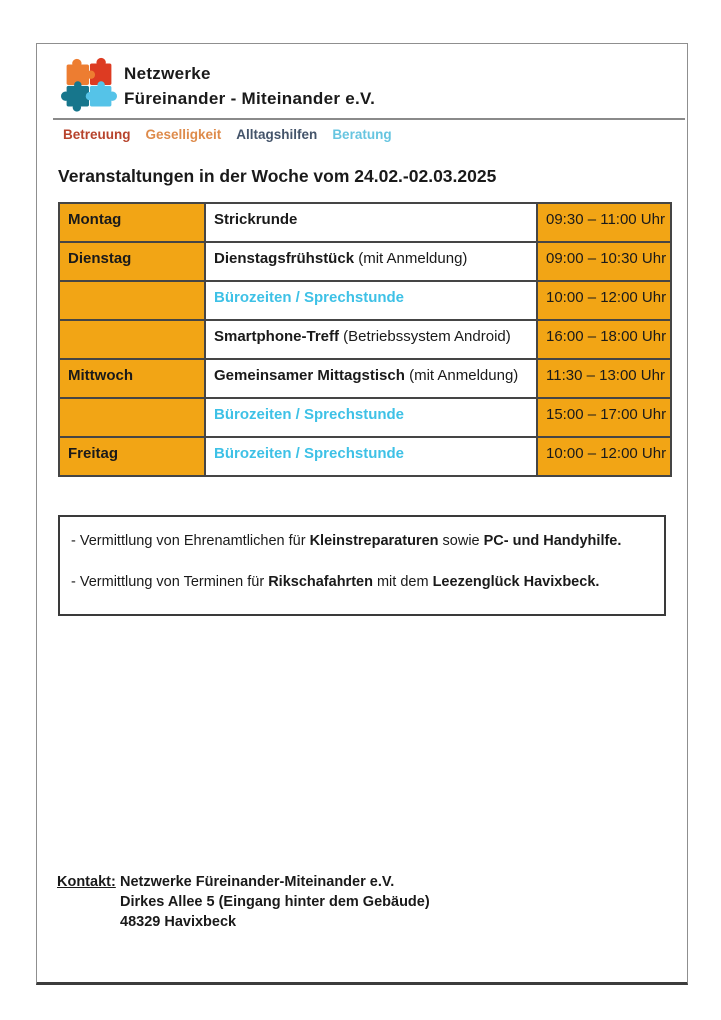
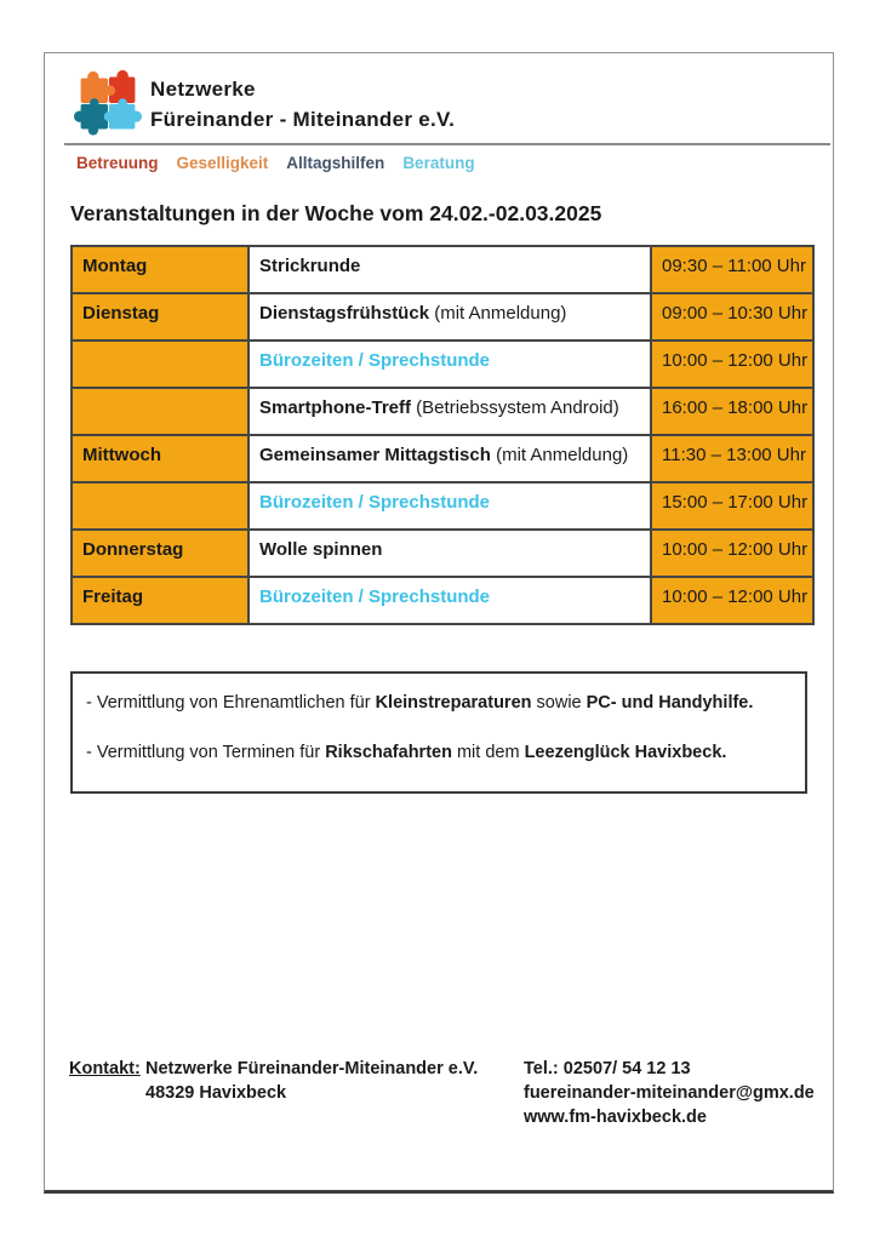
  Netzwerke
  Füreinander - Miteinander e.V.
  Betreuung
  Geselligkeit
  Alltagshilfen
  Beratung
  Veranstaltungen in der Woche vom 24.02.-02.03.2025
  Montag	Strickrunde	09:30 – 11:00 Uhr
  Dienstag	Dienstagsfrühstück (mit Anmeldung)	09:00 – 10:30 Uhr
  	Bürozeiten / Sprechstunde	10:00 – 12:00 Uhr
  	Smartphone-Treff (Betriebssystem Android)	16:00 – 18:00 Uhr
  Mittwoch	Gemeinsamer Mittagstisch (mit Anmeldung)	11:30 – 13:00 Uhr
  	Bürozeiten / Sprechstunde	15:00 – 17:00 Uhr
+ Donnerstag	Wolle spinnen	10:00 – 12:00 Uhr
  Freitag	Bürozeiten / Sprechstunde	10:00 – 12:00 Uhr
  - Vermittlung von Ehrenamtlichen für Kleinstreparaturen sowie PC- und Handyhilfe.
  - Vermittlung von Terminen für Rikschafahrten mit dem Leezenglück Havixbeck.
  Kontakt:
  Netzwerke Füreinander-Miteinander e.V.
- Dirkes Allee 5 (Eingang hinter dem Gebäude)
  48329 Havixbeck
+ Tel.: 02507/ 54 12 13
+ fuereinander-miteinander@gmx.de
+ www.fm-havixbeck.de
